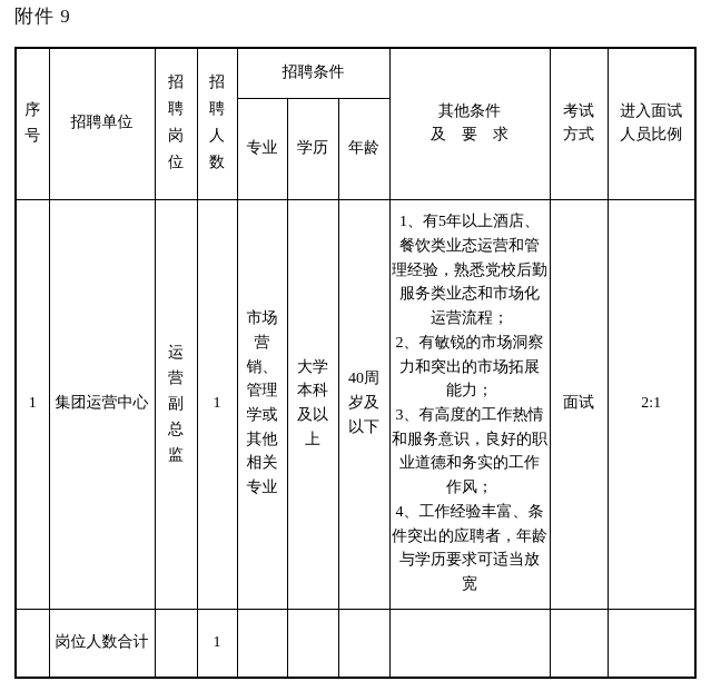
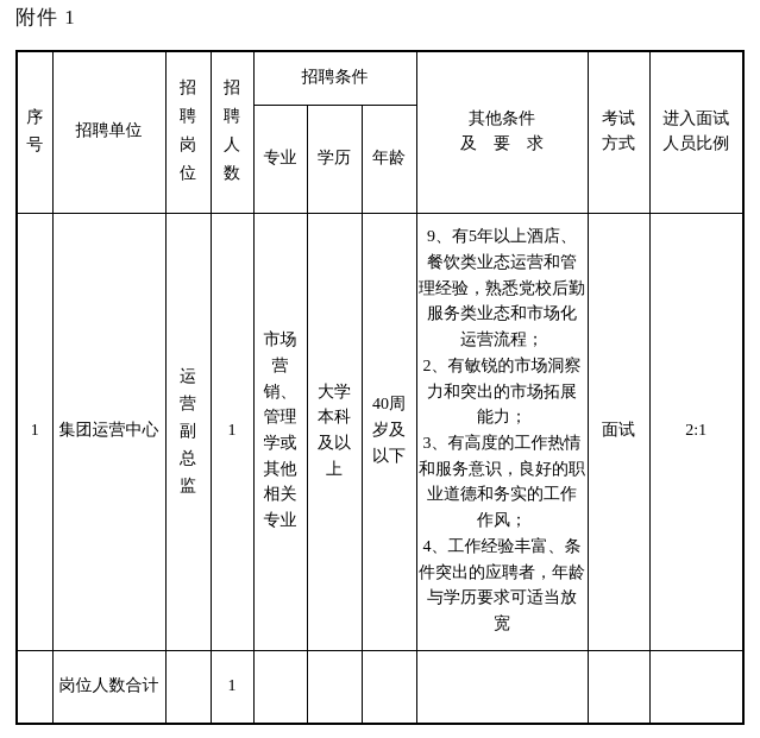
- 附件 9
+ 附件 1
  序号	招聘单位	招聘岗位	招聘人数	招聘条件	其他条件及 要 求	考试方式	进入面试人员比例
  专业	学历	年龄
- 1	集团运营中心	运营副总监	1	市场营销、管理学或其他相关专业	大学本科及以上	40周岁及以下	1、有5年以上酒店、餐饮类业态运营和管理经验，熟悉党校后勤服务类业态和市场化运营流程；2、有敏锐的市场洞察力和突出的市场拓展能力；3、有高度的工作热情和服务意识，良好的职业道德和务实的工作作风；4、工作经验丰富、条件突出的应聘者，年龄与学历要求可适当放宽	面试	2:1
+ 1	集团运营中心	运营副总监	1	市场营销、管理学或其他相关专业	大学本科及以上	40周岁及以下	9、有5年以上酒店、餐饮类业态运营和管理经验，熟悉党校后勤服务类业态和市场化运营流程；2、有敏锐的市场洞察力和突出的市场拓展能力；3、有高度的工作热情和服务意识，良好的职业道德和务实的工作作风；4、工作经验丰富、条件突出的应聘者，年龄与学历要求可适当放宽	面试	2:1
  	岗位人数合计		1
